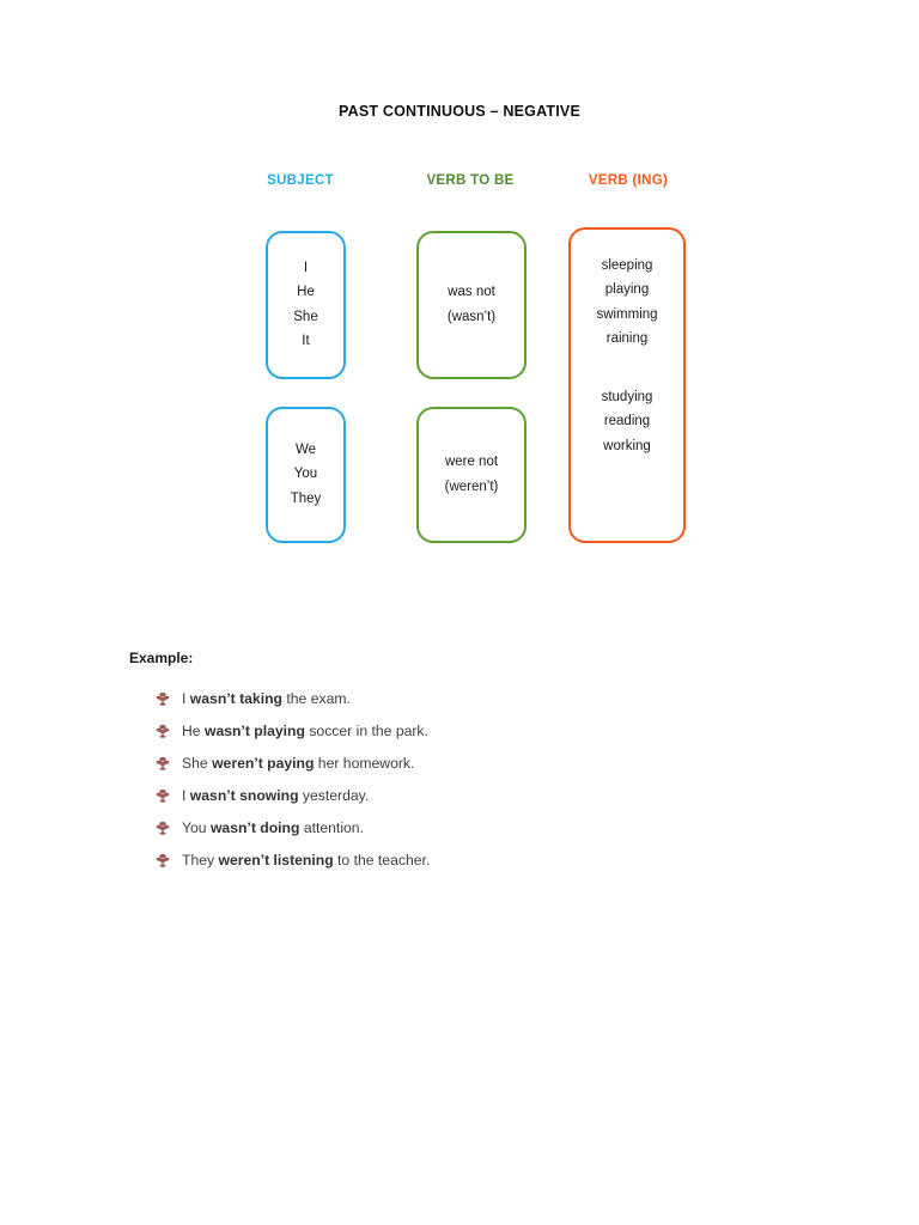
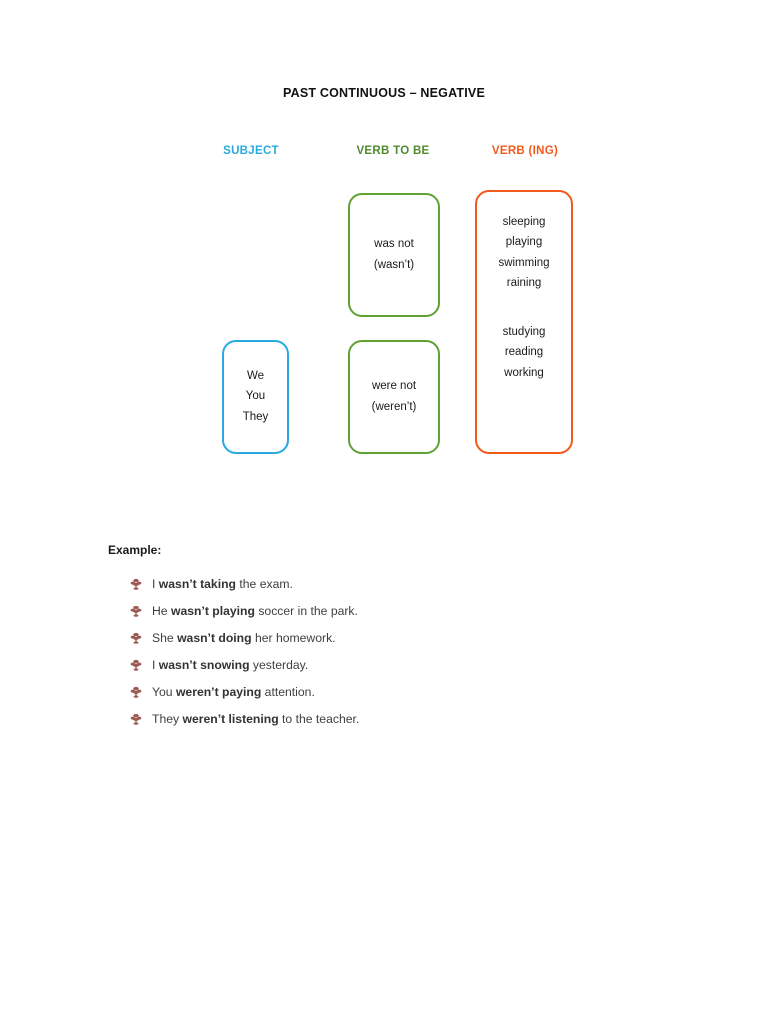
  PAST CONTINUOUS – NEGATIVE
  SUBJECT
  VERB TO BE
  VERB (ING)
- I
- He
- She
- It
  We
  You
  They
  was not
  (wasn’t)
  were not
  (weren’t)
  sleeping
  playing
  swimming
  raining
  studying
  reading
  working
  Example:
  I wasn’t taking the exam.
  He wasn’t playing soccer in the park.
- She weren’t paying her homework.
+ She wasn’t doing her homework.
  I wasn’t snowing yesterday.
- You wasn’t doing attention.
+ You weren’t paying attention.
  They weren’t listening to the teacher.
